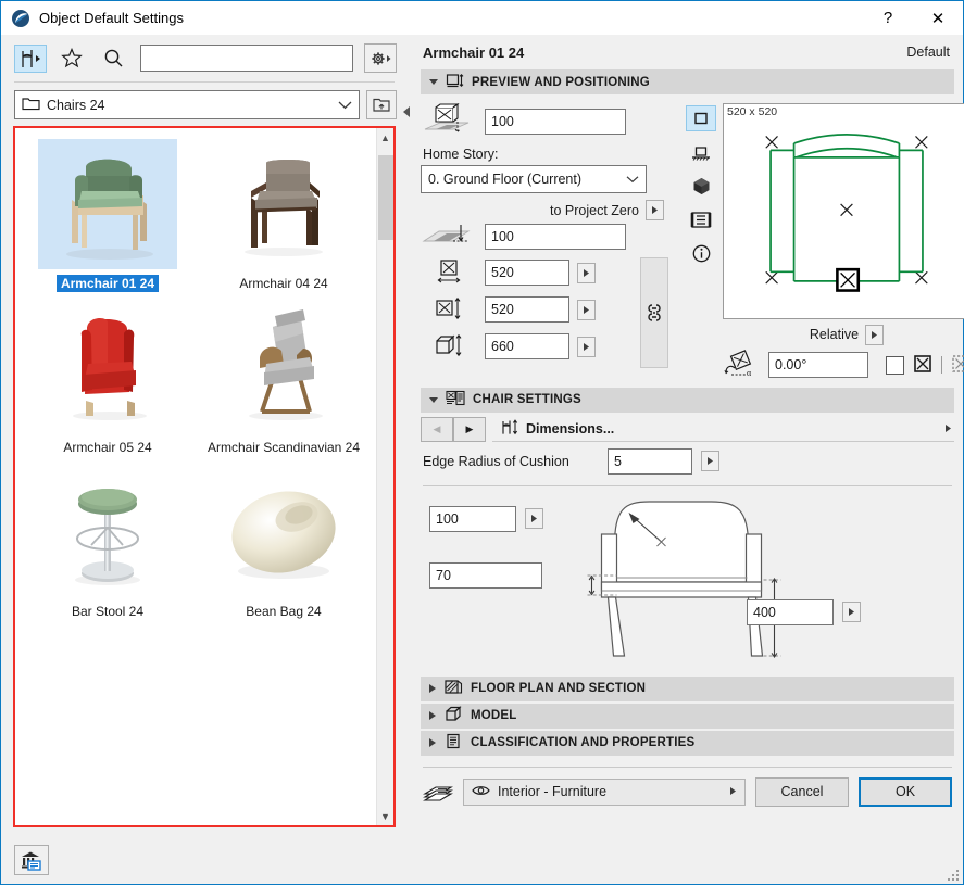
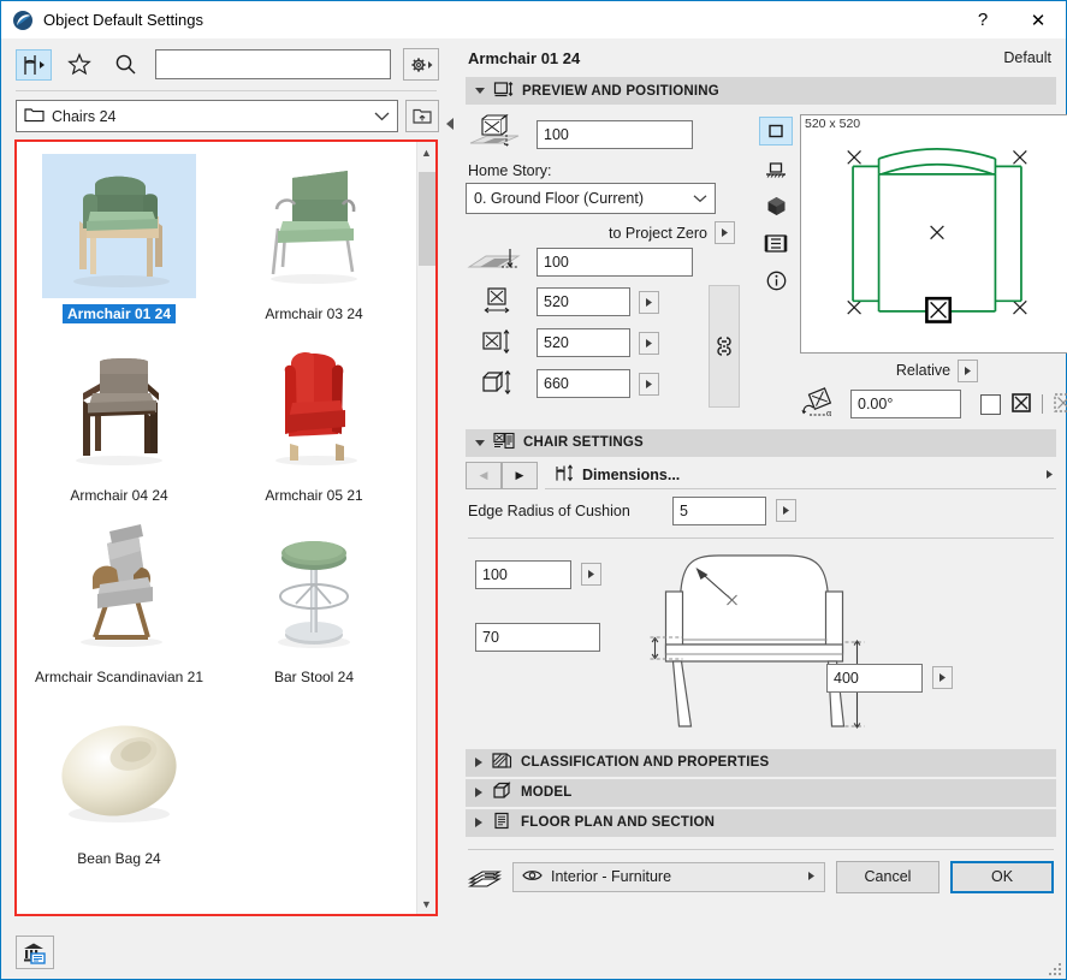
  Object Default Settings
  ?
  ✕
  Chairs 24
  Armchair 01 24
+ Armchair 03 24
  Armchair 04 24
- Armchair 05 24
+ Armchair 05 21
- Armchair Scandinavian 24
+ Armchair Scandinavian 21
  Bar Stool 24
  Bean Bag 24
  ▲
  ▼
  Armchair 01 24
  Default
  PREVIEW AND POSITIONING
  100
  Home Story:
  0. Ground Floor (Current)
  to Project Zero
  100
  520
  520
  660
  520 x 520
  Relative
  α
  0.00°
  CHAIR SETTINGS
  ◀
  ▶
  Dimensions...
  Edge Radius of Cushion
  5
  100
  70
  400
- FLOOR PLAN AND SECTION
+ CLASSIFICATION AND PROPERTIES
  MODEL
- CLASSIFICATION AND PROPERTIES
+ FLOOR PLAN AND SECTION
  Interior - Furniture
  Cancel
  OK
